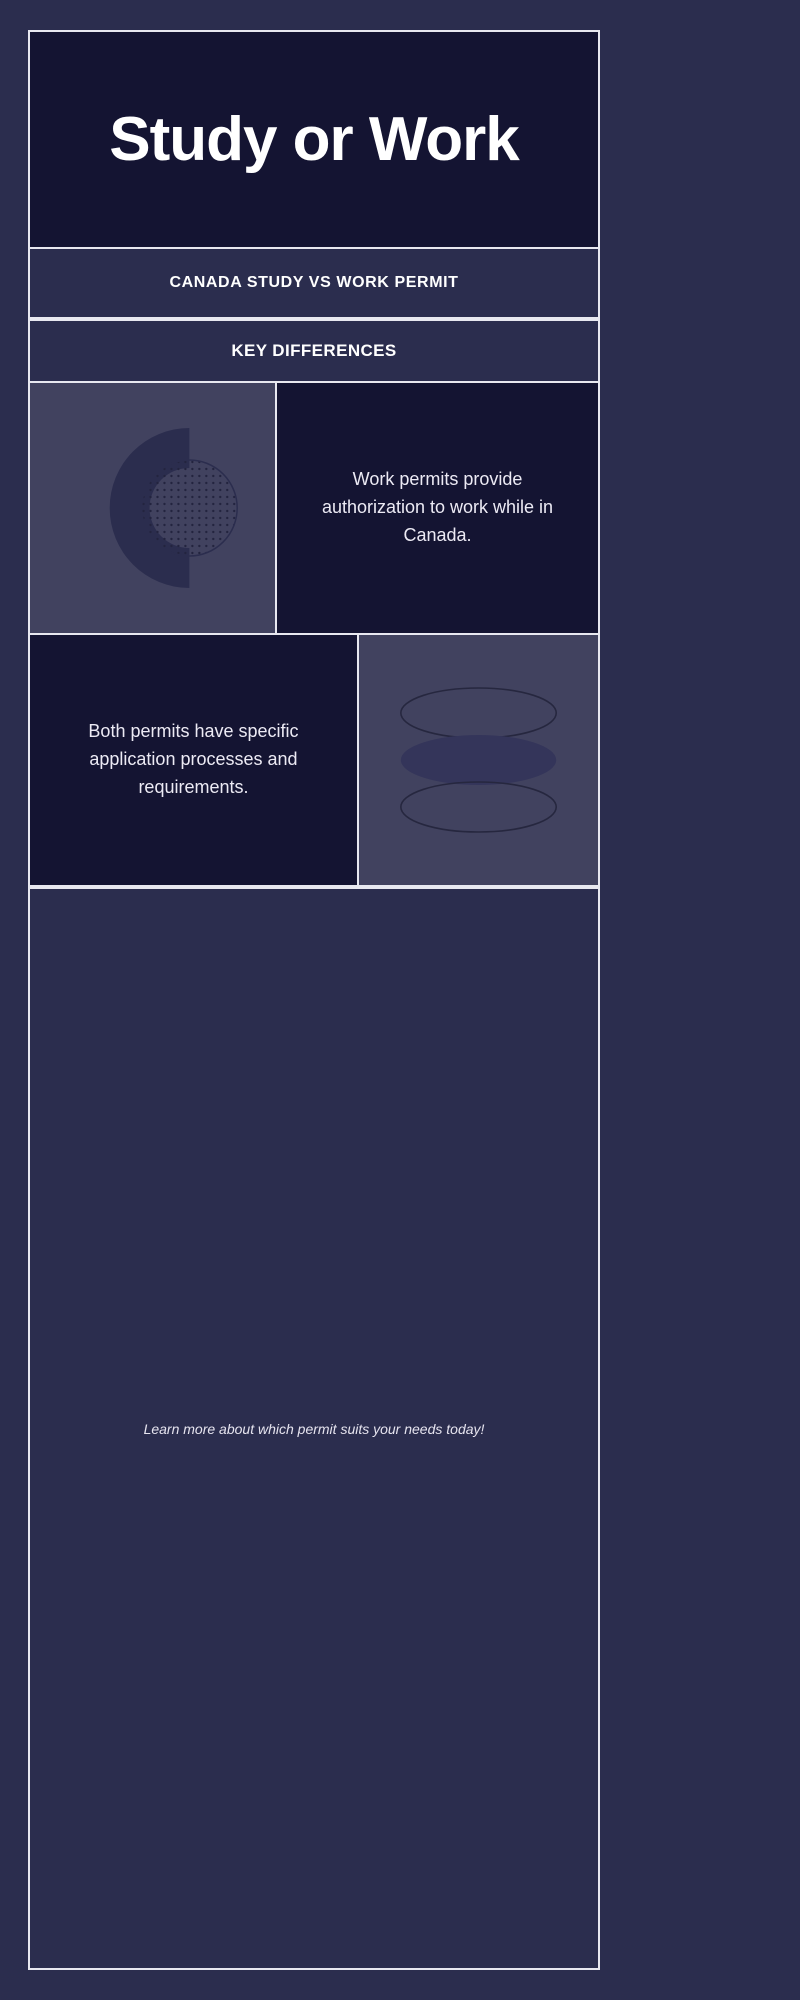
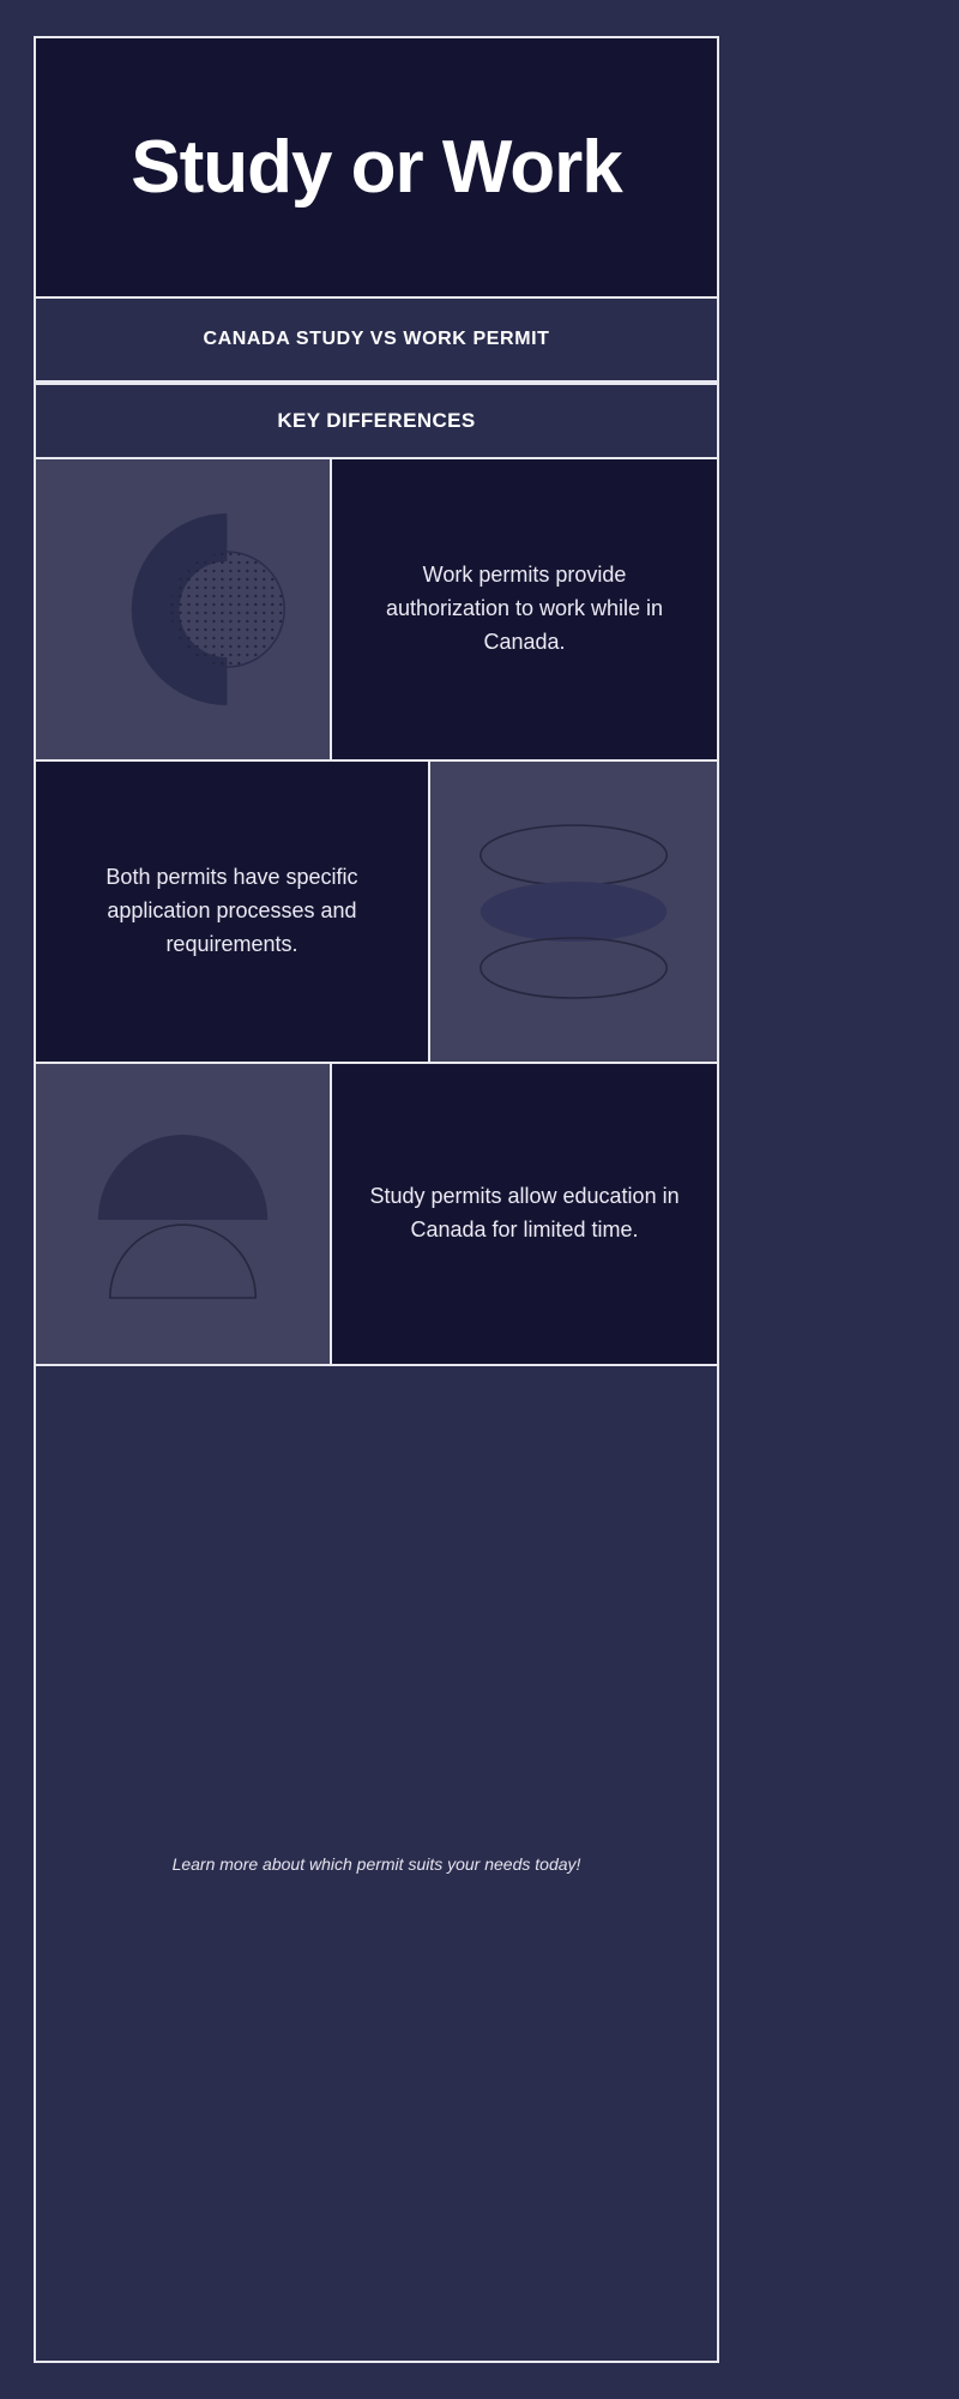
  Study or Work
  CANADA STUDY VS WORK PERMIT
  KEY DIFFERENCES
  Work permits provide authorization to work while in Canada.
  Both permits have specific application processes and requirements.
+ Study permits allow education in Canada for limited time.
  Learn more about which permit suits your needs today!
